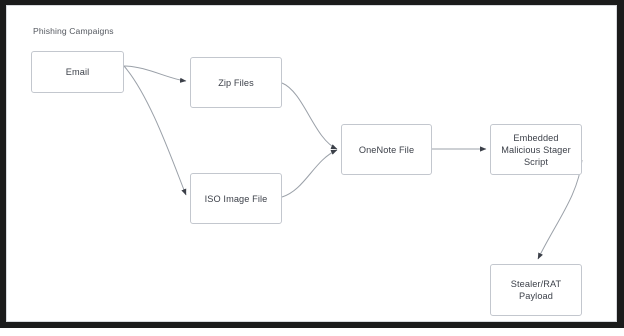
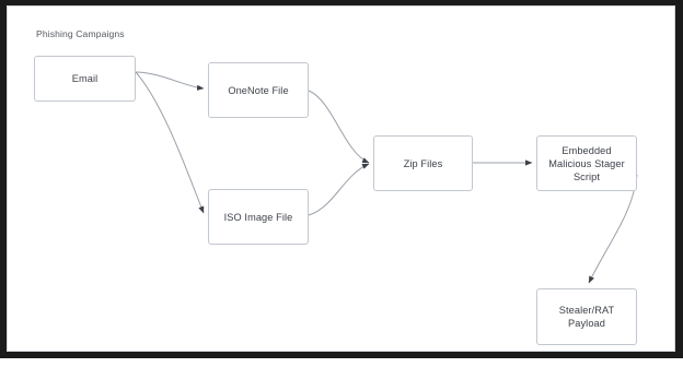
  Phishing Campaigns
  Email
- Zip Files
+ OneNote File
  ISO Image File
- OneNote File
+ Zip Files
  Embedded
  Malicious Stager
  Script
  Stealer/RAT
  Payload
